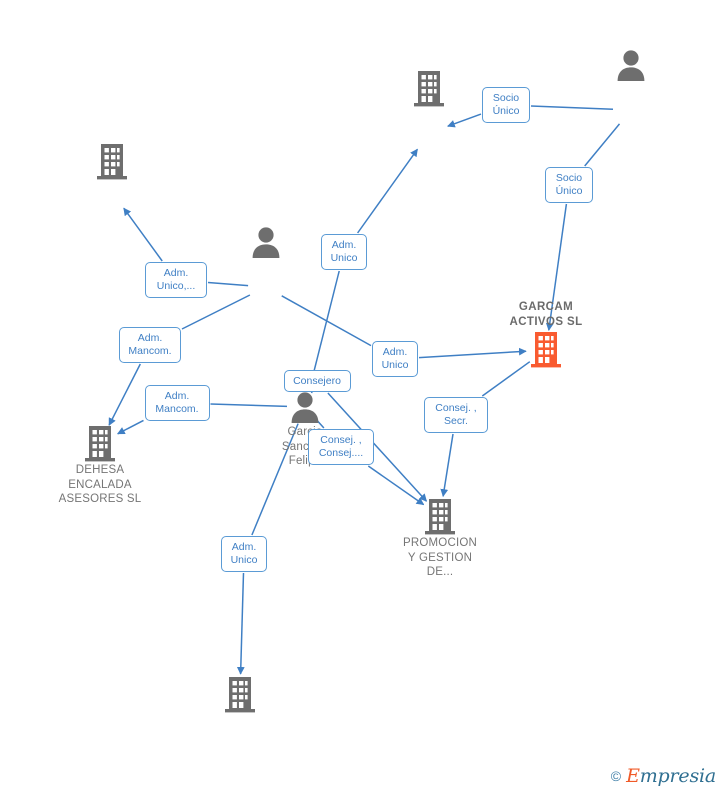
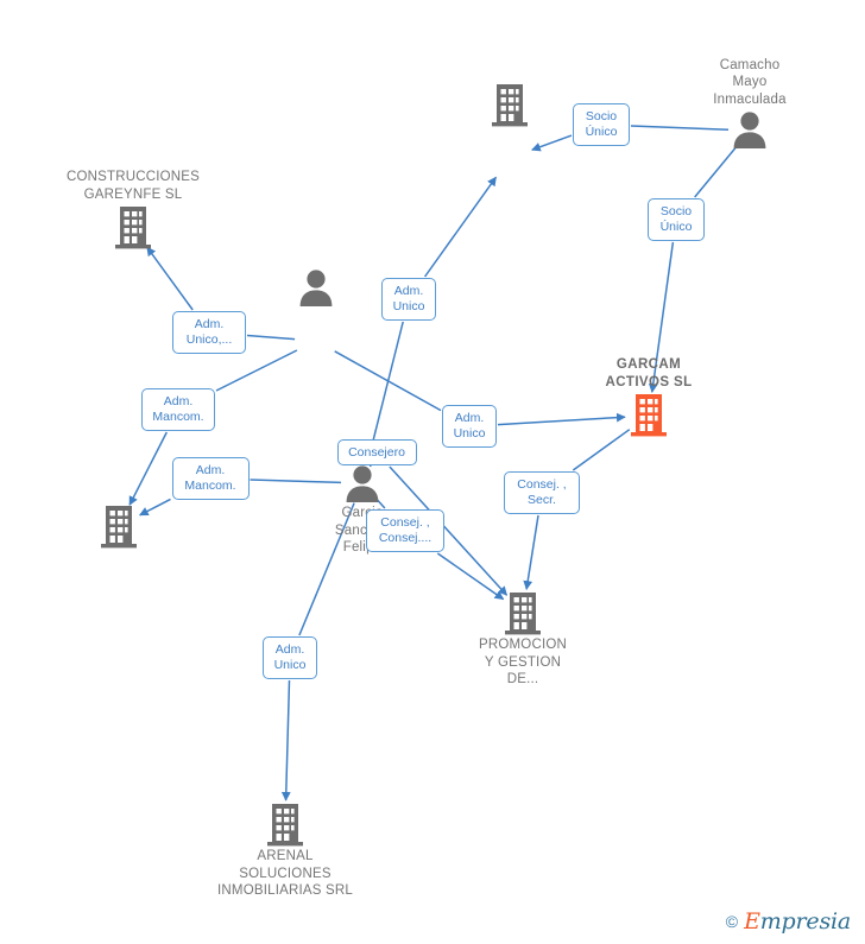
+ Camacho
+ Mayo
+ Inmaculada
+ CONSTRUCCIONES
+ GAREYNFE SL
  GARCAM
  ACTIVOS SL
- DEHESA
- ENCALADA
- ASESORES SL
  PROMOCION
  Y GESTION
  DE...
+ ARENAL
+ SOLUCIONES
+ INMOBILIARIAS SRL
  Socio
  Único
  Socio
  Único
  Adm.
  Unico
  Adm.
  Unico,...
  Adm.
  Mancom.
  Adm.
  Mancom.
  Adm.
  Unico
  Consejero
  Consej. ,
  Consej....
  Consej. ,
  Secr.
  Adm.
  Unico
  ©
  Empresia
